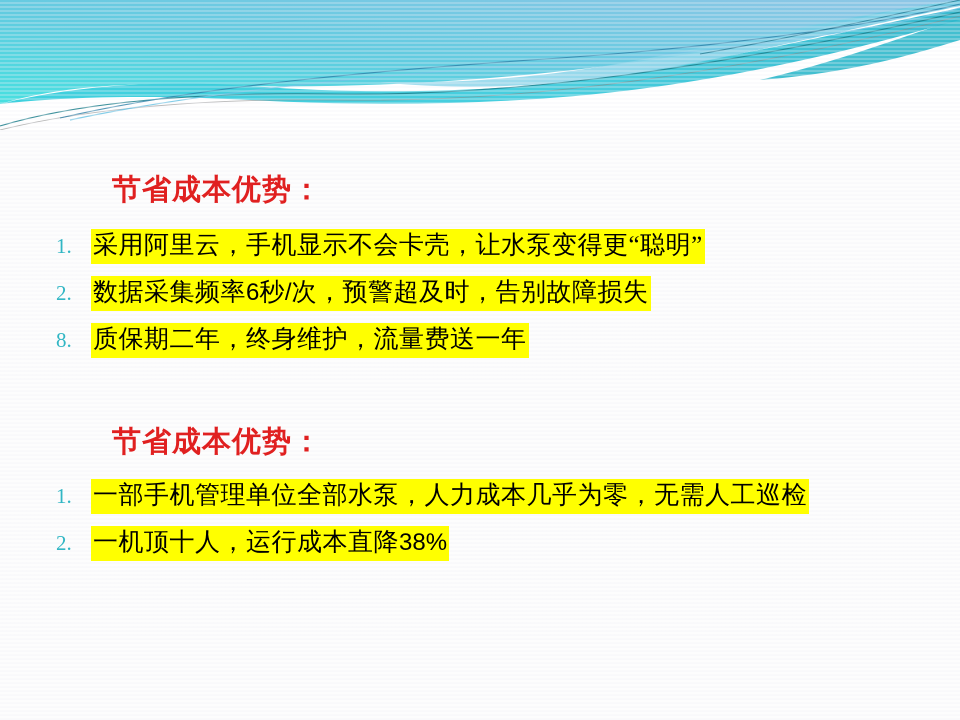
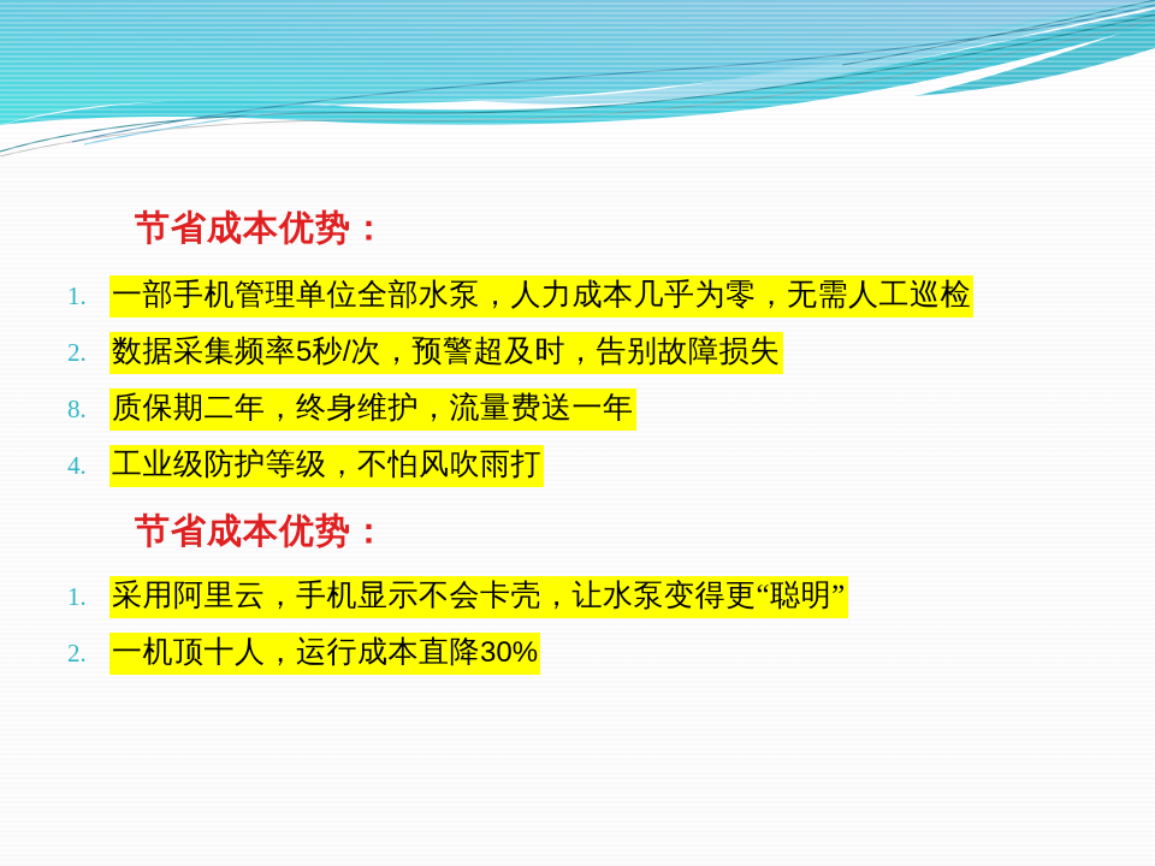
  节省成本优势：
  1.
- 采用阿里云，手机显示不会卡壳，让水泵变得更“聪明”
+ 一部手机管理单位全部水泵，人力成本几乎为零，无需人工巡检
  2.
- 数据采集频率6秒/次，预警超及时，告别故障损失
+ 数据采集频率5秒/次，预警超及时，告别故障损失
  8.
  质保期二年，终身维护，流量费送一年
+ 4.
+ 工业级防护等级，不怕风吹雨打
  节省成本优势：
  1.
- 一部手机管理单位全部水泵，人力成本几乎为零，无需人工巡检
+ 采用阿里云，手机显示不会卡壳，让水泵变得更“聪明”
  2.
- 一机顶十人，运行成本直降38%
+ 一机顶十人，运行成本直降30%
